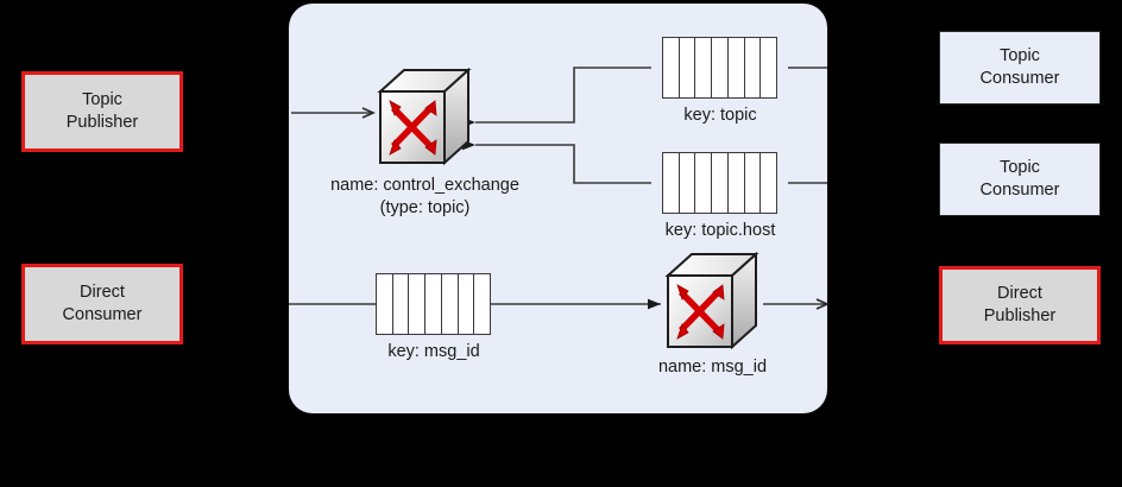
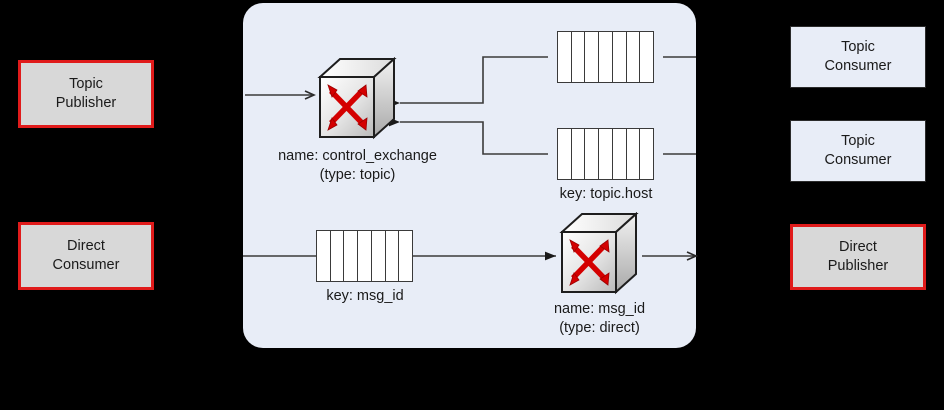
  Topic
  Publisher
  Direct
  Consumer
  Topic
  Consumer
  Topic
  Consumer
  Direct
  Publisher
- key: topic
  key: topic.host
  key: msg_id
  name: control_exchange
  (type: topic)
  name: msg_id
+ (type: direct)
